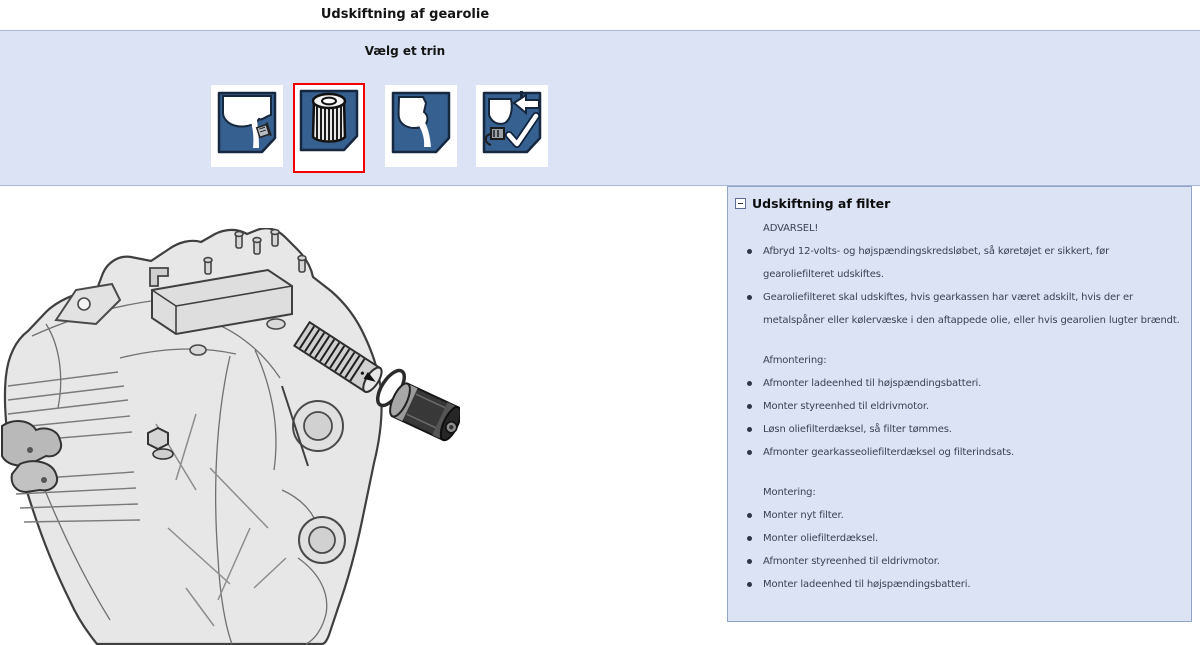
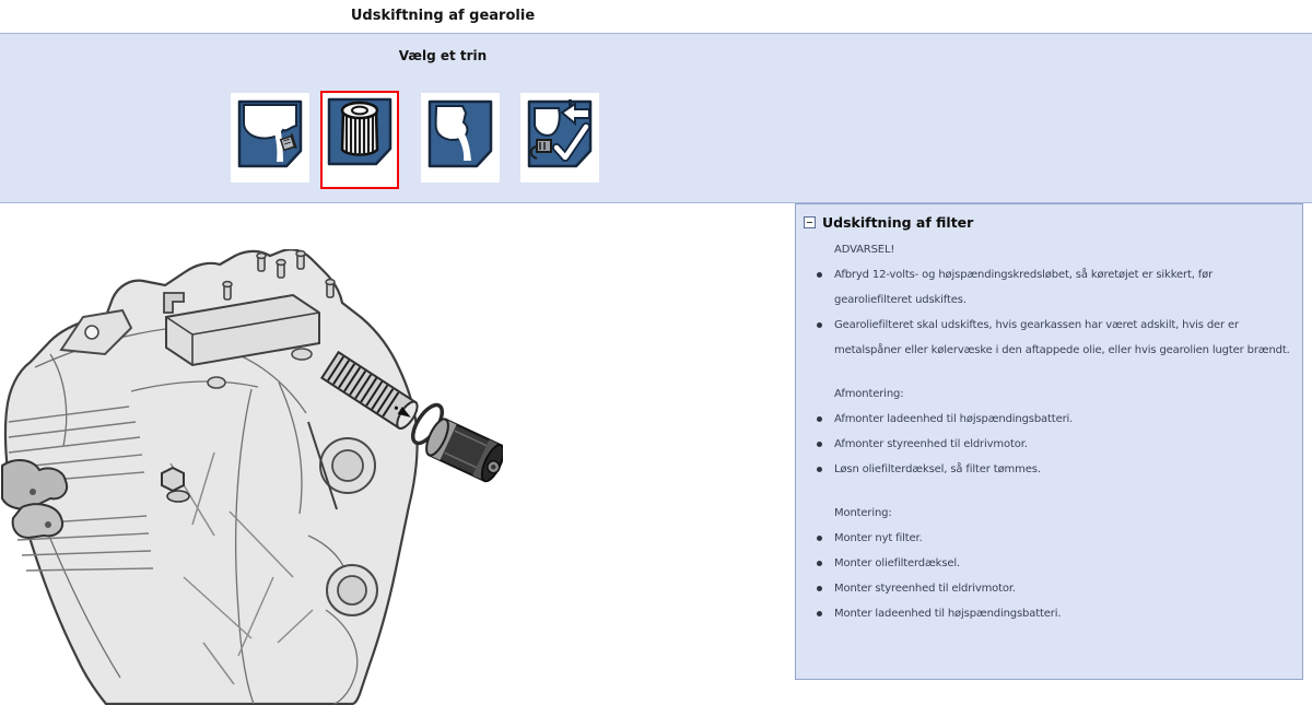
  Udskiftning af gearolie
  Vælg et trin
  Udskiftning af filter
  ADVARSEL!
  Afbryd 12-volts- og højspændingskredsløbet, så køretøjet er sikkert, før gearoliefilteret udskiftes.
  Gearoliefilteret skal udskiftes, hvis gearkassen har været adskilt, hvis der er metalspåner eller kølervæske i den aftappede olie, eller hvis gearolien lugter brændt.
  Afmontering:
  Afmonter ladeenhed til højspændingsbatteri.
- Monter styreenhed til eldrivmotor.
+ Afmonter styreenhed til eldrivmotor.
  Løsn oliefilterdæksel, så filter tømmes.
- Afmonter gearkasseoliefilterdæksel og filterindsats.
  Montering:
  Monter nyt filter.
  Monter oliefilterdæksel.
- Afmonter styreenhed til eldrivmotor.
+ Monter styreenhed til eldrivmotor.
  Monter ladeenhed til højspændingsbatteri.
